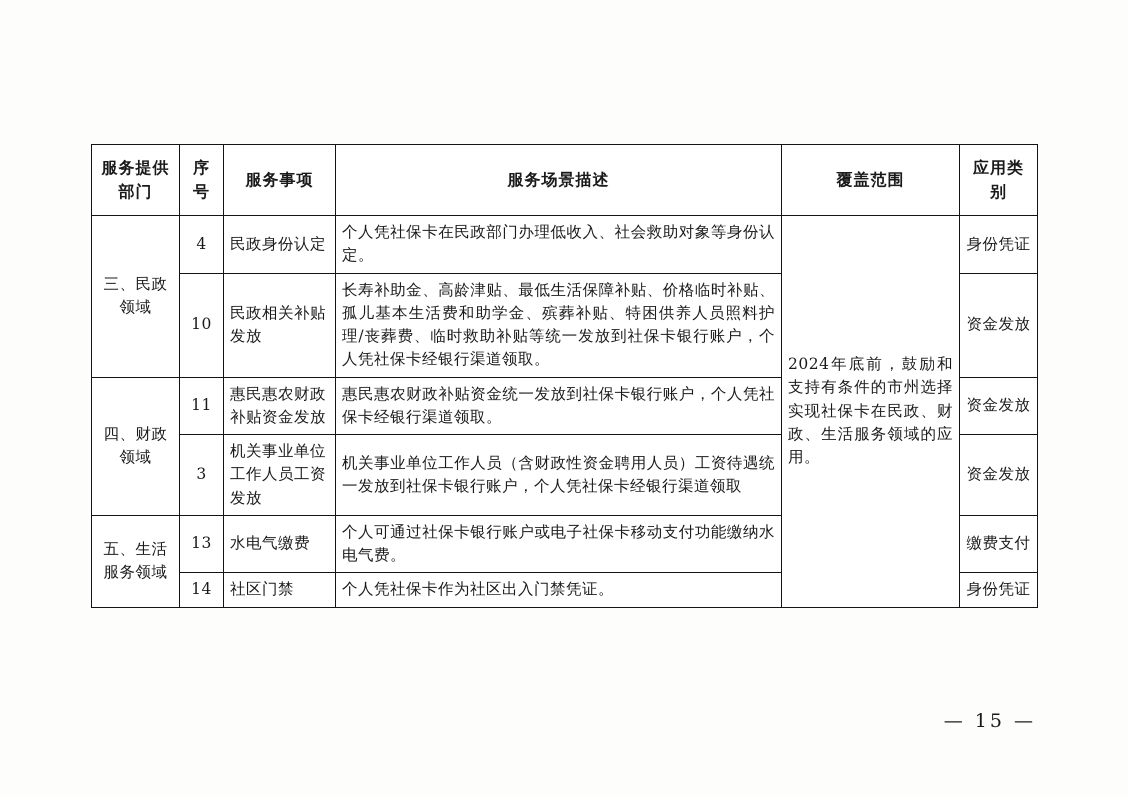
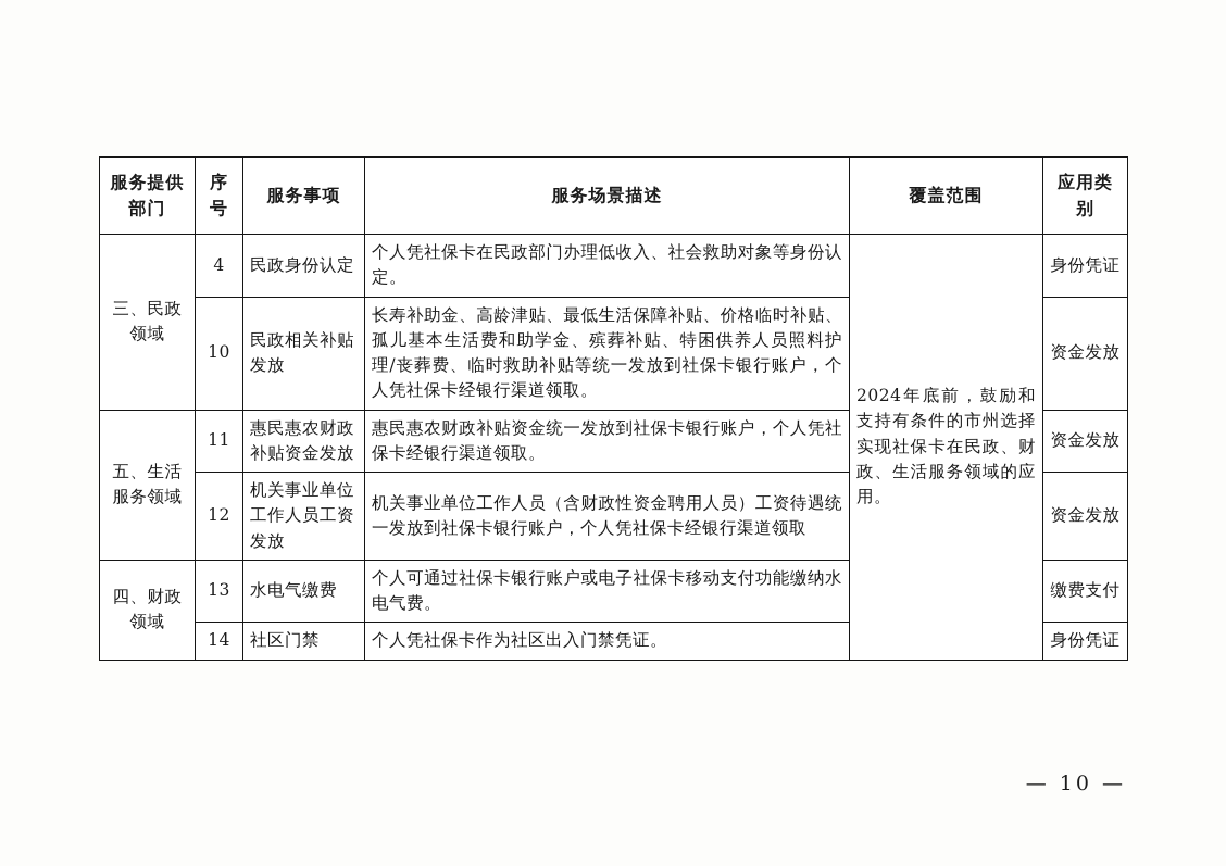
  服务提供部门	序号	服务事项	服务场景描述	覆盖范围	应用类别
  三、民政领域	4	民政身份认定	个人凭社保卡在民政部门办理低收入、社会救助对象等身份认定。	2024年底前，鼓励和支持有条件的市州选择实现社保卡在民政、财政、生活服务领域的应用。	身份凭证
  10	民政相关补贴发放	长寿补助金、高龄津贴、最低生活保障补贴、价格临时补贴、孤儿基本生活费和助学金、殡葬补贴、特困供养人员照料护理/丧葬费、临时救助补贴等统一发放到社保卡银行账户，个人凭社保卡经银行渠道领取。	资金发放
- 四、财政领域	11	惠民惠农财政补贴资金发放	惠民惠农财政补贴资金统一发放到社保卡银行账户，个人凭社保卡经银行渠道领取。	资金发放
+ 五、生活服务领域	11	惠民惠农财政补贴资金发放	惠民惠农财政补贴资金统一发放到社保卡银行账户，个人凭社保卡经银行渠道领取。	资金发放
- 3	机关事业单位工作人员工资发放	机关事业单位工作人员（含财政性资金聘用人员）工资待遇统一发放到社保卡银行账户，个人凭社保卡经银行渠道领取	资金发放
+ 12	机关事业单位工作人员工资发放	机关事业单位工作人员（含财政性资金聘用人员）工资待遇统一发放到社保卡银行账户，个人凭社保卡经银行渠道领取	资金发放
- 五、生活服务领域	13	水电气缴费	个人可通过社保卡银行账户或电子社保卡移动支付功能缴纳水电气费。	缴费支付
+ 四、财政领域	13	水电气缴费	个人可通过社保卡银行账户或电子社保卡移动支付功能缴纳水电气费。	缴费支付
  14	社区门禁	个人凭社保卡作为社区出入门禁凭证。	身份凭证
- — 15 —
+ — 10 —
